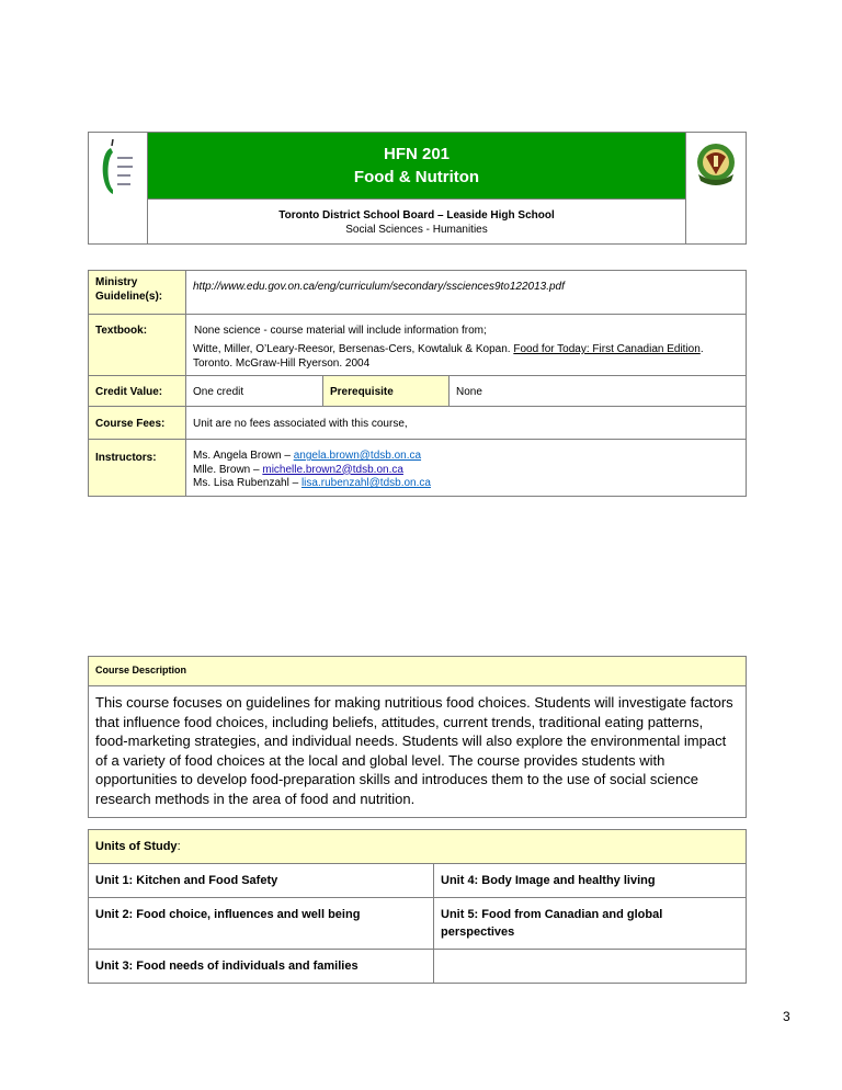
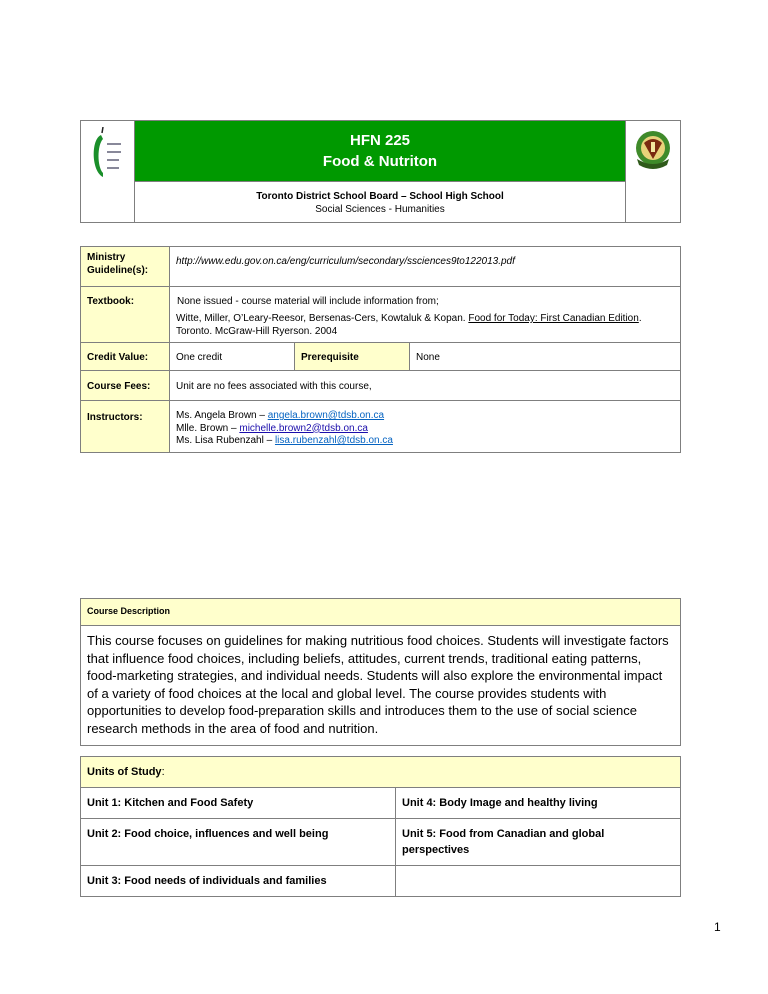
- 	HFN 201 Food & Nutriton
+ 	HFN 225 Food & Nutriton
- Toronto District School Board – Leaside High School Social Sciences - Humanities
+ Toronto District School Board – School High School Social Sciences - Humanities
  Ministry Guideline(s):	http://www.edu.gov.on.ca/eng/curriculum/secondary/ssciences9to122013.pdf
- Textbook:	None science - course material will include information from; Witte, Miller, O’Leary-Reesor, Bersenas-Cers, Kowtaluk & Kopan. Food for Today: First Canadian Edition. Toronto. McGraw-Hill Ryerson. 2004
+ Textbook:	None issued - course material will include information from; Witte, Miller, O’Leary-Reesor, Bersenas-Cers, Kowtaluk & Kopan. Food for Today: First Canadian Edition. Toronto. McGraw-Hill Ryerson. 2004
  Credit Value:	One credit	Prerequisite	None
  Course Fees:	Unit are no fees associated with this course,
  Instructors:	Ms. Angela Brown – angela.brown@tdsb.on.ca Mlle. Brown – michelle.brown2@tdsb.on.ca Ms. Lisa Rubenzahl – lisa.rubenzahl@tdsb.on.ca
  Course Description
  This course focuses on guidelines for making nutritious food choices. Students will investigate factors that influence food choices, including beliefs, attitudes, current trends, traditional eating patterns, food-marketing strategies, and individual needs. Students will also explore the environmental impact of a variety of food choices at the local and global level. The course provides students with opportunities to develop food-preparation skills and introduces them to the use of social science research methods in the area of food and nutrition.
  Units of Study:
  Unit 1: Kitchen and Food Safety	Unit 4: Body Image and healthy living
  Unit 2: Food choice, influences and well being	Unit 5: Food from Canadian and global perspectives
  Unit 3: Food needs of individuals and families
- 3
+ 1
